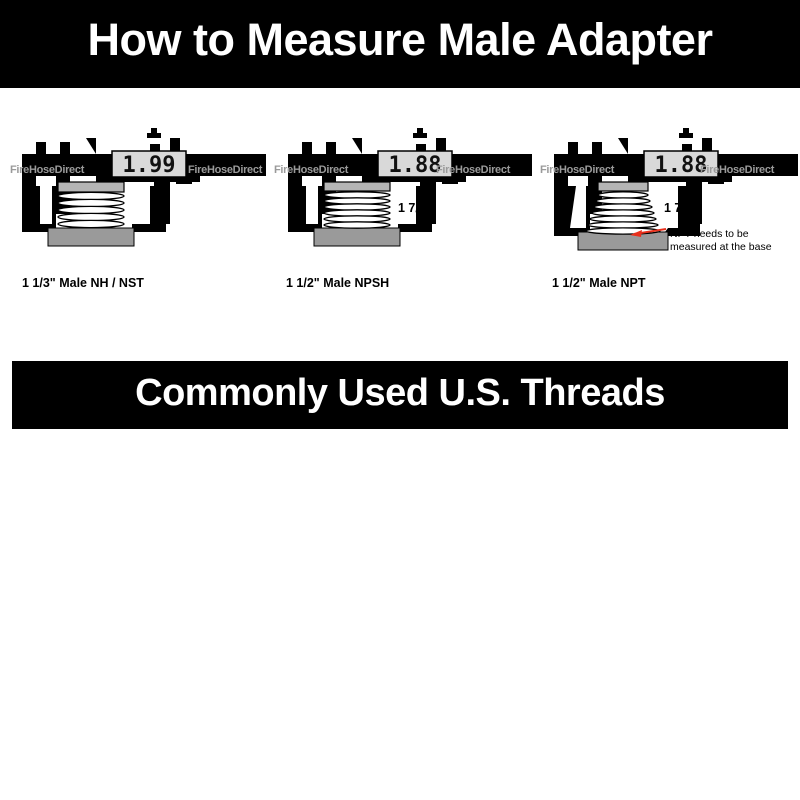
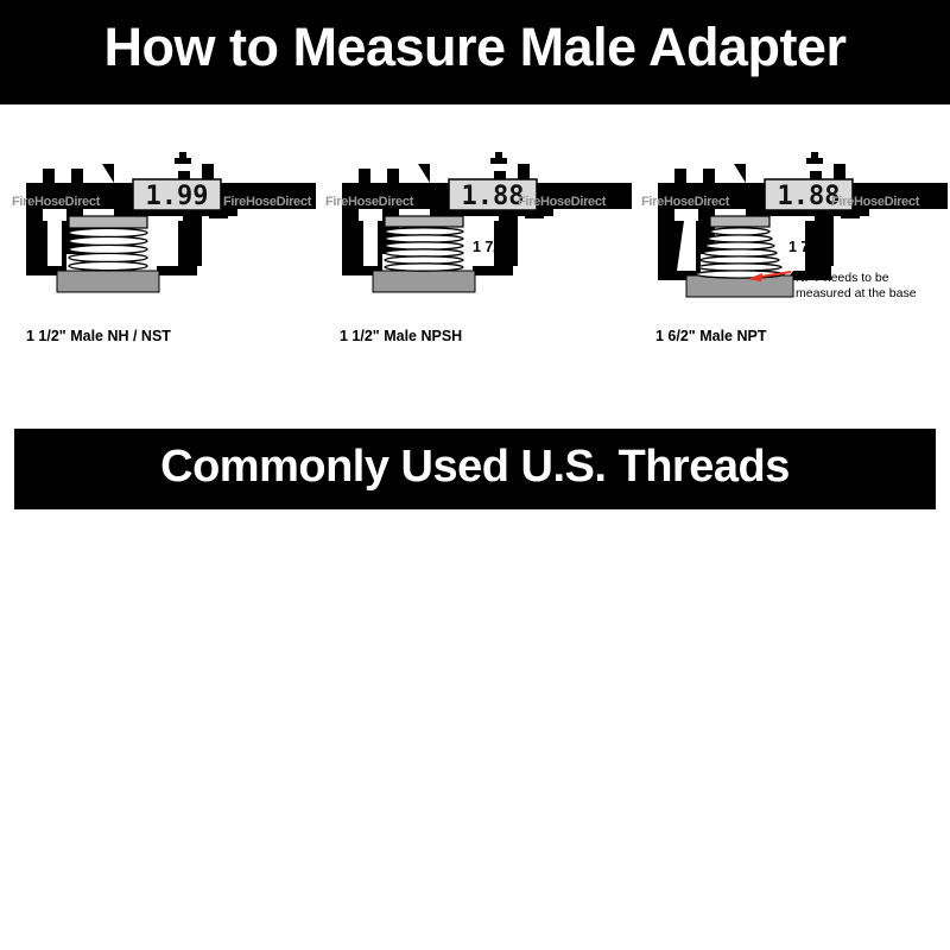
  How to Measure Male Adapter
  1.99
  FireHoseDirect
  FireHoseDirect
- 1 1/3" Male NH / NST
+ 1 1/2" Male NH / NST
  1.88
  FireHoseDirect
  FireHoseDirect
  1 7/8"
  1 1/2" Male NPSH
  1.88
  FireHoseDirect
  FireHoseDirect
  1 7/8"
  NPT needs to be
  measured at the base
- 1 1/2" Male NPT
+ 1 6/2" Male NPT
  Commonly Used U.S. Threads
